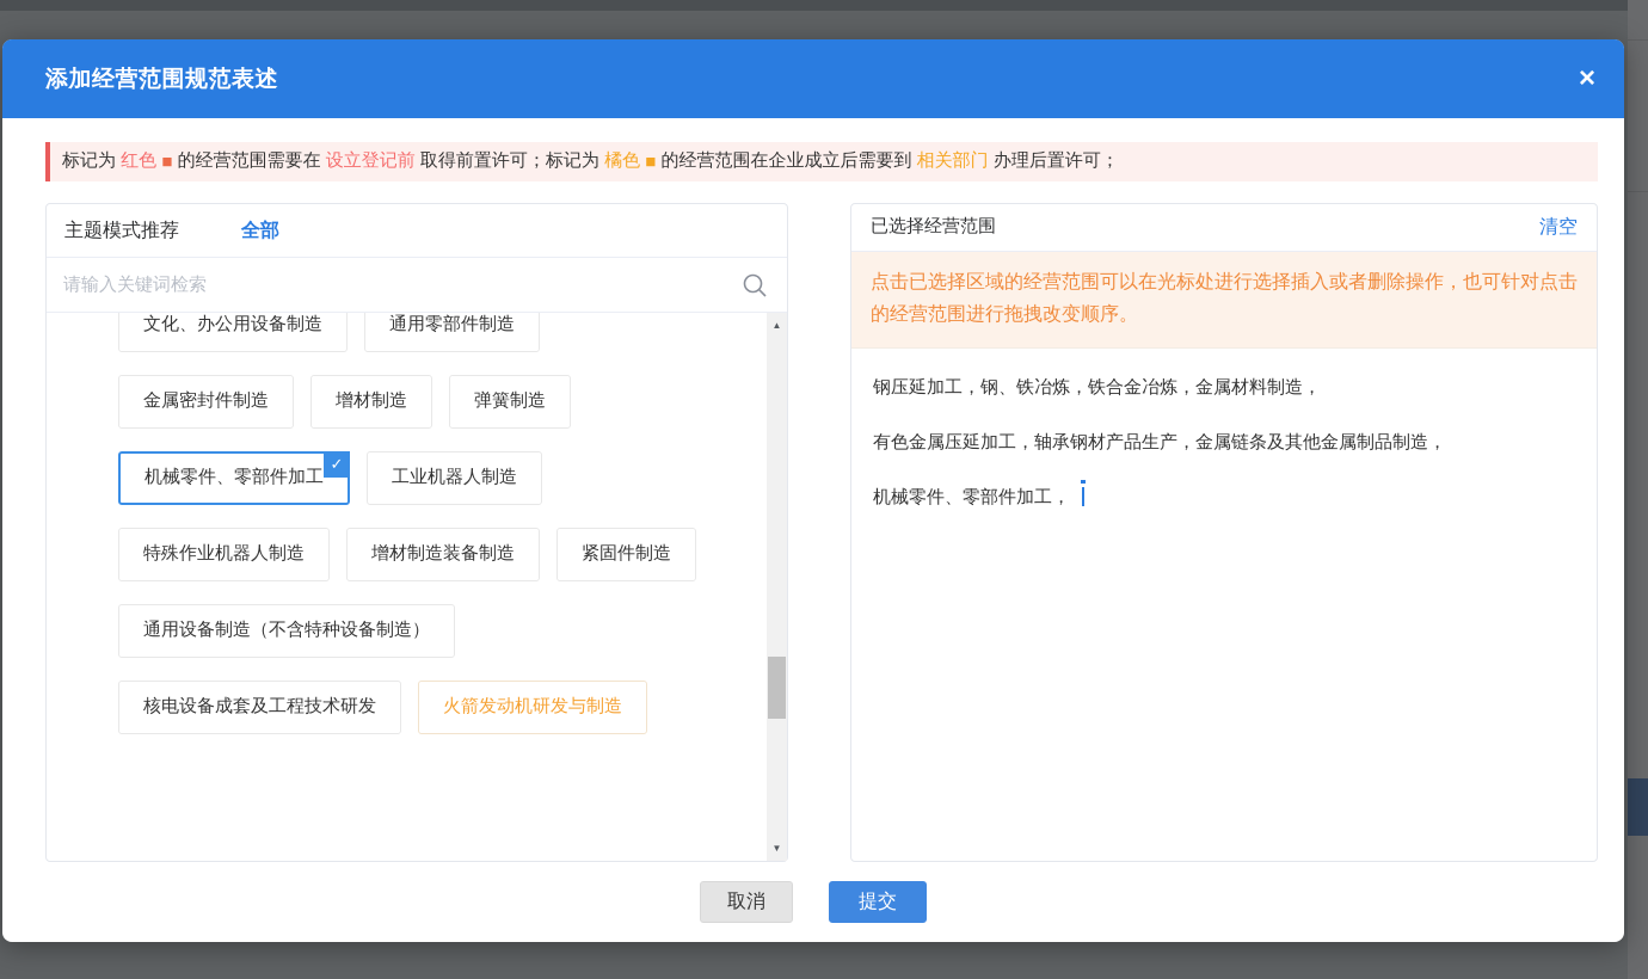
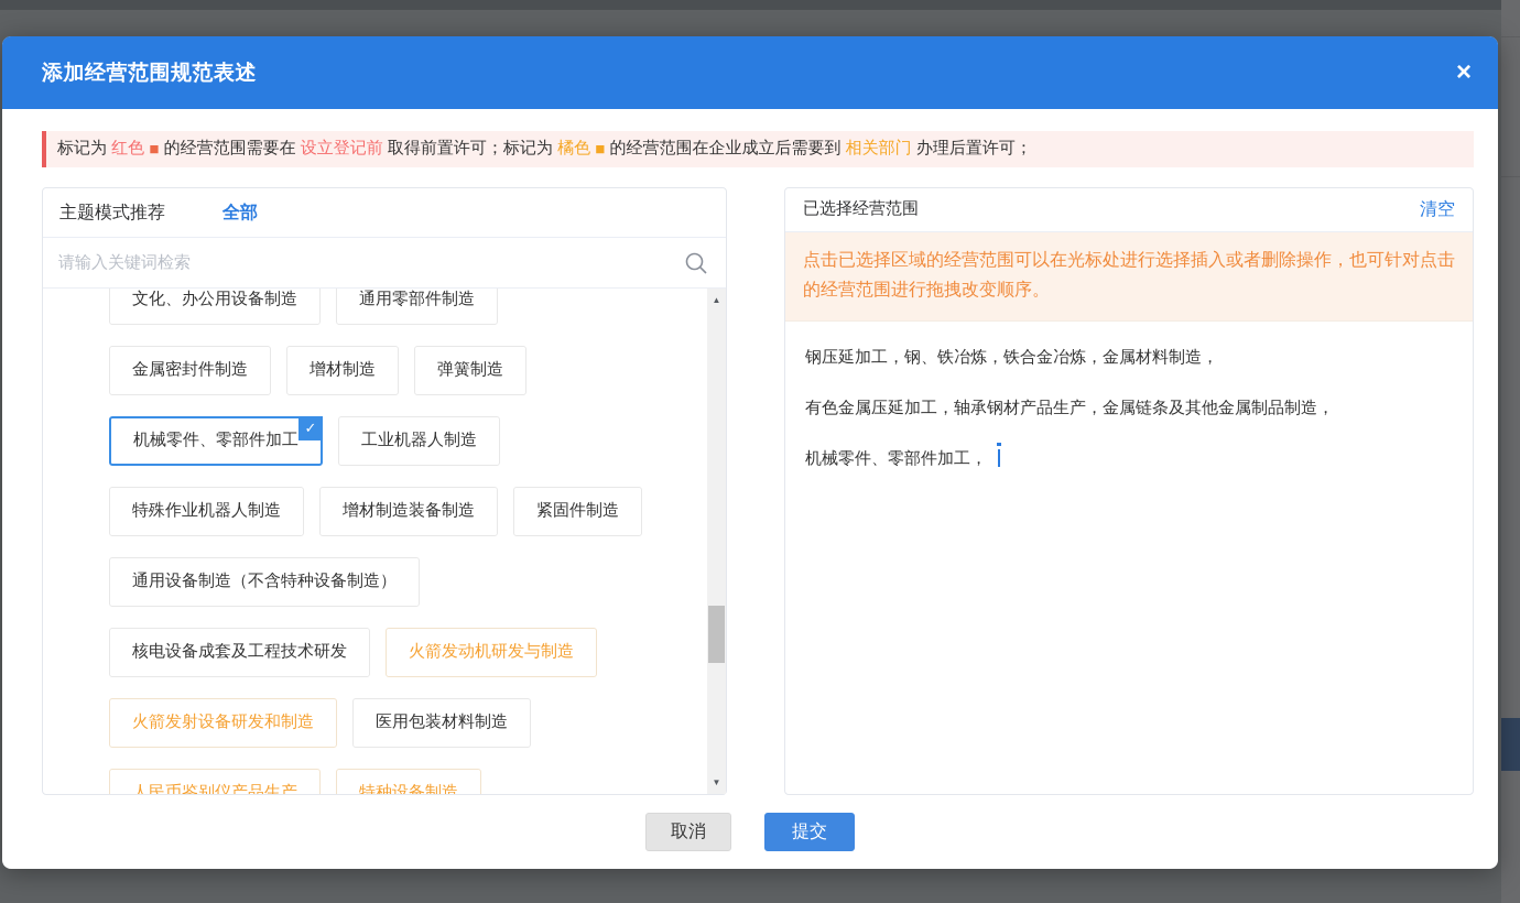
  添加经营范围规范表述
  ×
  标记为
  红色
  ■
  的经营范围需要在
  设立登记前
  取得前置许可；标记为
  橘色
  ■
  的经营范围在企业成立后需要到
  相关部门
  办理后置许可；
  主题模式推荐
  全部
  请输入关键词检索
  文化、办公用设备制造
  通用零部件制造
  金属密封件制造
  增材制造
  弹簧制造
  机械零件、零部件加工
  ✓
  工业机器人制造
  特殊作业机器人制造
  增材制造装备制造
  紧固件制造
  通用设备制造（不含特种设备制造）
  核电设备成套及工程技术研发
  火箭发动机研发与制造
+ 火箭发射设备研发和制造
+ 医用包装材料制造
+ 人民币鉴别仪产品生产
+ 特种设备制造
  ▲
  ▼
  已选择经营范围
  清空
  点击已选择区域的经营范围可以在光标处进行选择插入或者删除操作，也可针对点击的经营范围进行拖拽改变顺序。
  钢压延加工，钢、铁冶炼，铁合金冶炼，金属材料制造，
  有色金属压延加工，轴承钢材产品生产，金属链条及其他金属制品制造，
  机械零件、零部件加工，
  取消
  提交
